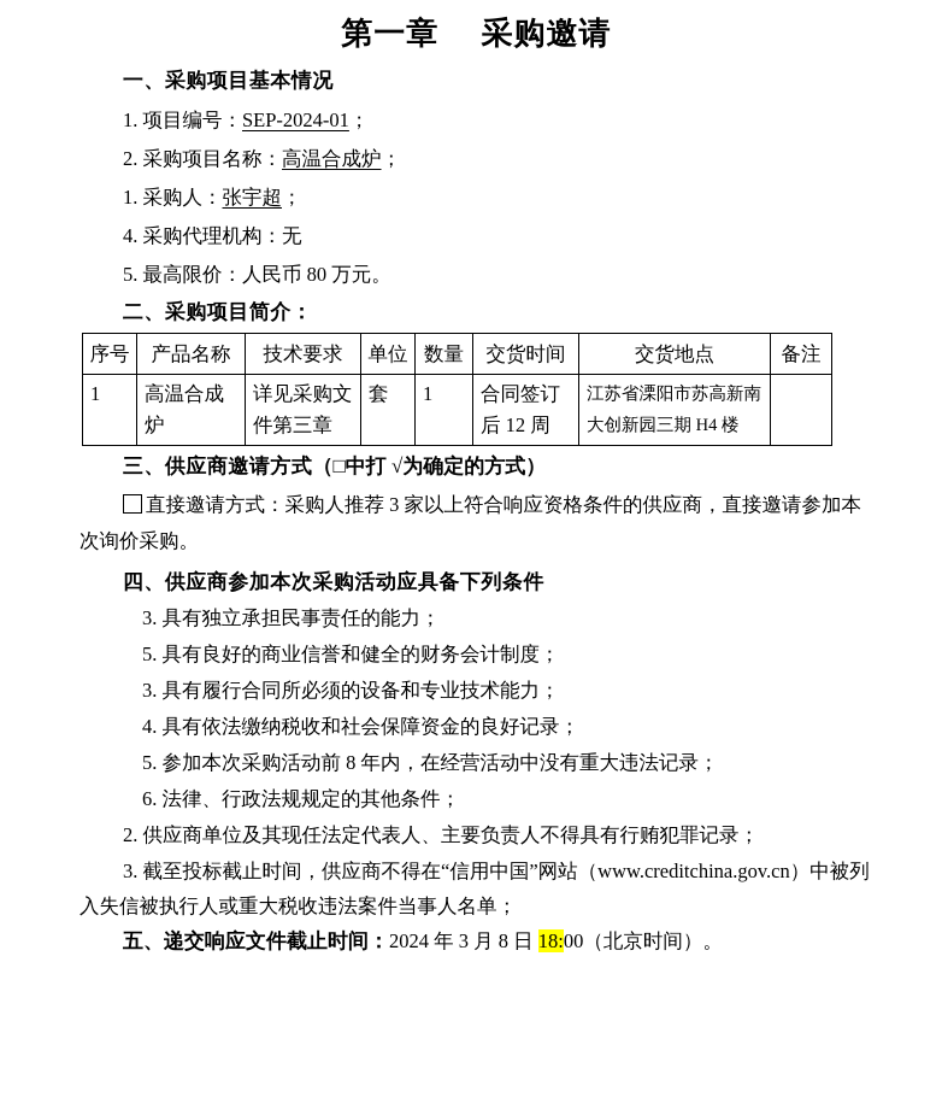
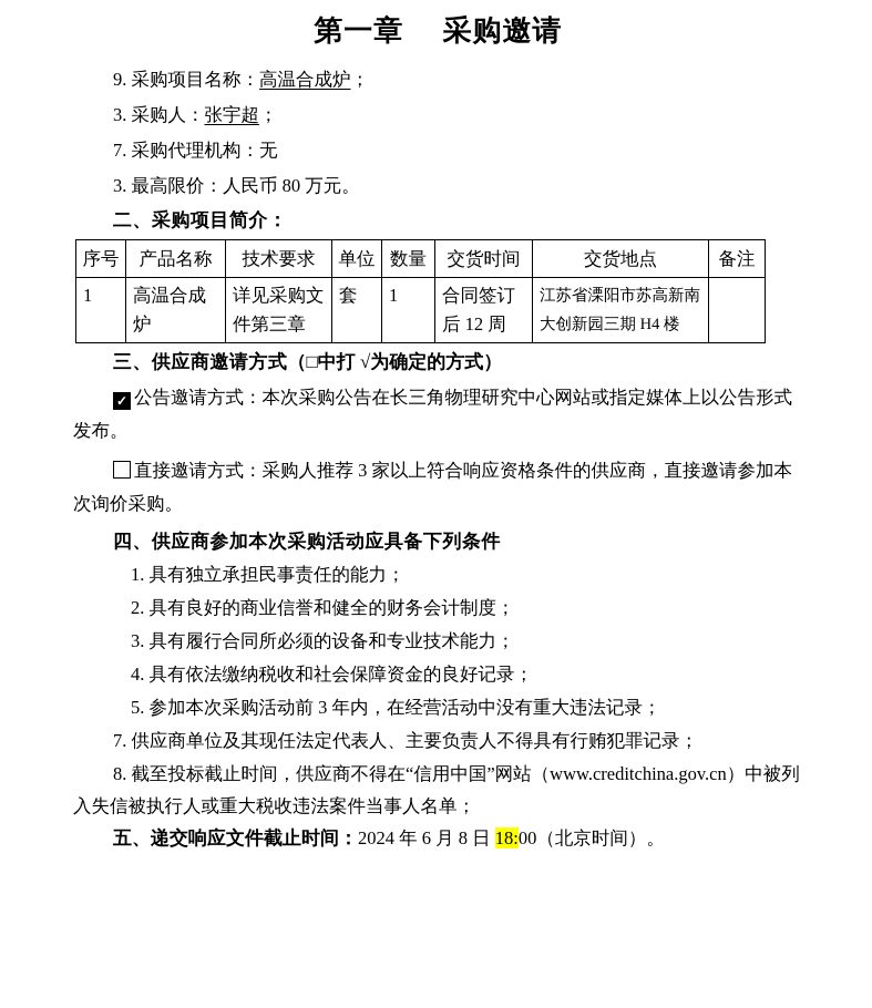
  第一章 采购邀请
- 一、采购项目基本情况
- 1. 项目编号：SEP-2024-01；
- 2. 采购项目名称：高温合成炉；
+ 9. 采购项目名称：高温合成炉；
- 1. 采购人：张宇超；
+ 3. 采购人：张宇超；
- 4. 采购代理机构：无
+ 7. 采购代理机构：无
- 5. 最高限价：人民币 80 万元。
+ 3. 最高限价：人民币 80 万元。
  二、采购项目简介：
  序号	产品名称	技术要求	单位	数量	交货时间	交货地点	备注
  1	高温合成炉	详见采购文件第三章	套	1	合同签订后 12 周	江苏省溧阳市苏高新南大创新园三期 H4 楼
  三、供应商邀请方式（□中打 √为确定的方式）
+ ✓ 公告邀请方式：本次采购公告在长三角物理研究中心网站或指定媒体上以公告形式发布。
  直接邀请方式：采购人推荐 3 家以上符合响应资格条件的供应商，直接邀请参加本次询价采购。
  四、供应商参加本次采购活动应具备下列条件
- 3. 具有独立承担民事责任的能力；
+ 1. 具有独立承担民事责任的能力；
- 5. 具有良好的商业信誉和健全的财务会计制度；
+ 2. 具有良好的商业信誉和健全的财务会计制度；
  3. 具有履行合同所必须的设备和专业技术能力；
  4. 具有依法缴纳税收和社会保障资金的良好记录；
- 5. 参加本次采购活动前 8 年内，在经营活动中没有重大违法记录；
+ 5. 参加本次采购活动前 3 年内，在经营活动中没有重大违法记录；
- 6. 法律、行政法规规定的其他条件；
- 2. 供应商单位及其现任法定代表人、主要负责人不得具有行贿犯罪记录；
+ 7. 供应商单位及其现任法定代表人、主要负责人不得具有行贿犯罪记录；
- 3. 截至投标截止时间，供应商不得在“信用中国”网站（www.creditchina.gov.cn）中被列入失信被执行人或重大税收违法案件当事人名单；
+ 8. 截至投标截止时间，供应商不得在“信用中国”网站（www.creditchina.gov.cn）中被列入失信被执行人或重大税收违法案件当事人名单；
- 五、递交响应文件截止时间：2024 年 3 月 8 日 18:00（北京时间）。
+ 五、递交响应文件截止时间：2024 年 6 月 8 日 18:00（北京时间）。
